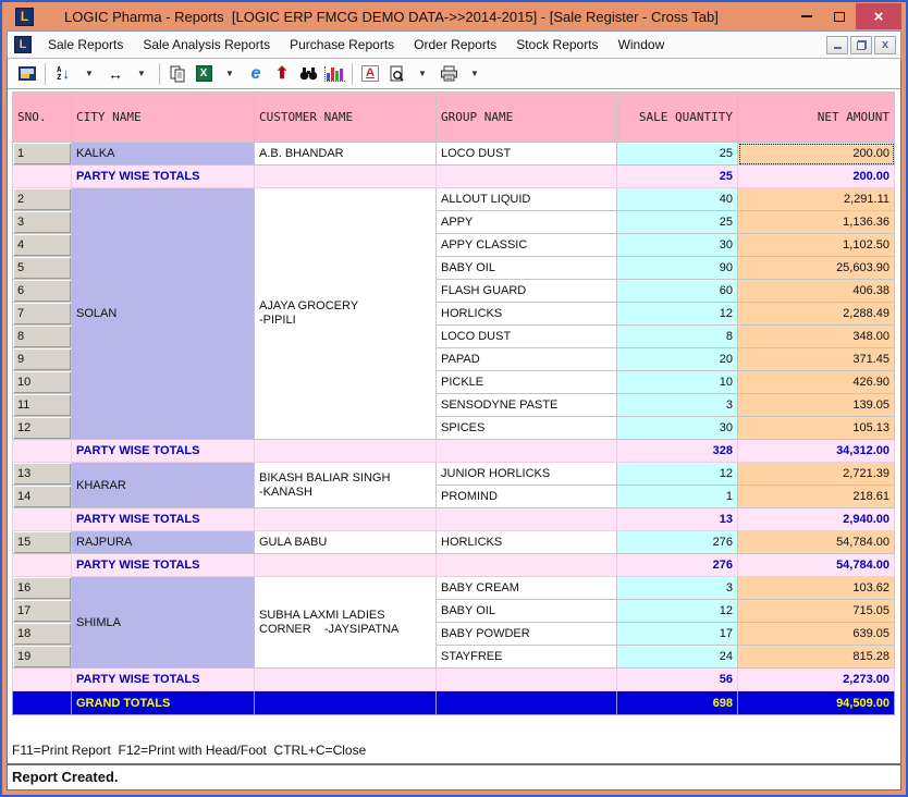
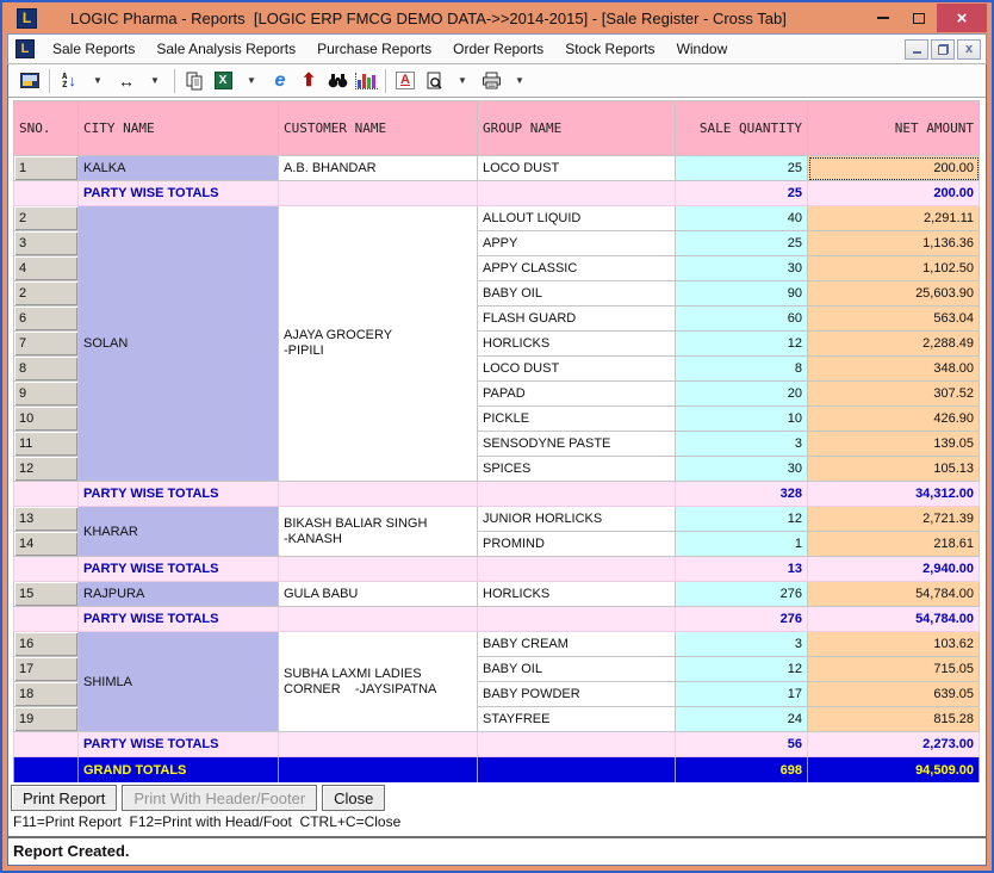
  L
  LOGIC Pharma - Reports [LOGIC ERP FMCG DEMO DATA->>2014-2015] - [Sale Register - Cross Tab]
  ×
  L
  Sale Reports Sale Analysis Reports Purchase Reports Order Reports Stock Reports Window
  x
  A
  Z
  ↓
  ▼
  ↔
  ▼
  X
  ▼
  e
  ⬆
  A
  ▼
  ▼
  SNO.	CITY NAME	CUSTOMER NAME	GROUP NAME	SALE QUANTITY	NET AMOUNT
  1	KALKA	A.B. BHANDAR	LOCO DUST	25	200.00
  	PARTY WISE TOTALS			25	200.00
  2	SOLAN	AJAYA GROCERY-PIPILI	ALLOUT LIQUID	40	2,291.11
  3	APPY	25	1,136.36
  4	APPY CLASSIC	30	1,102.50
- 5	BABY OIL	90	25,603.90
+ 2	BABY OIL	90	25,603.90
- 6	FLASH GUARD	60	406.38
+ 6	FLASH GUARD	60	563.04
  7	HORLICKS	12	2,288.49
  8	LOCO DUST	8	348.00
- 9	PAPAD	20	371.45
+ 9	PAPAD	20	307.52
  10	PICKLE	10	426.90
  11	SENSODYNE PASTE	3	139.05
  12	SPICES	30	105.13
  	PARTY WISE TOTALS			328	34,312.00
  13	KHARAR	BIKASH BALIAR SINGH-KANASH	JUNIOR HORLICKS	12	2,721.39
  14	PROMIND	1	218.61
  	PARTY WISE TOTALS			13	2,940.00
  15	RAJPURA	GULA BABU	HORLICKS	276	54,784.00
  	PARTY WISE TOTALS			276	54,784.00
  16	SHIMLA	SUBHA LAXMI LADIESCORNER -JAYSIPATNA	BABY CREAM	3	103.62
  17	BABY OIL	12	715.05
  18	BABY POWDER	17	639.05
  19	STAYFREE	24	815.28
  	PARTY WISE TOTALS			56	2,273.00
  	GRAND TOTALS			698	94,509.00
+ Print Report
+ Print With Header/Footer
+ Close
  F11=Print Report F12=Print with Head/Foot CTRL+C=Close
  Report Created.
